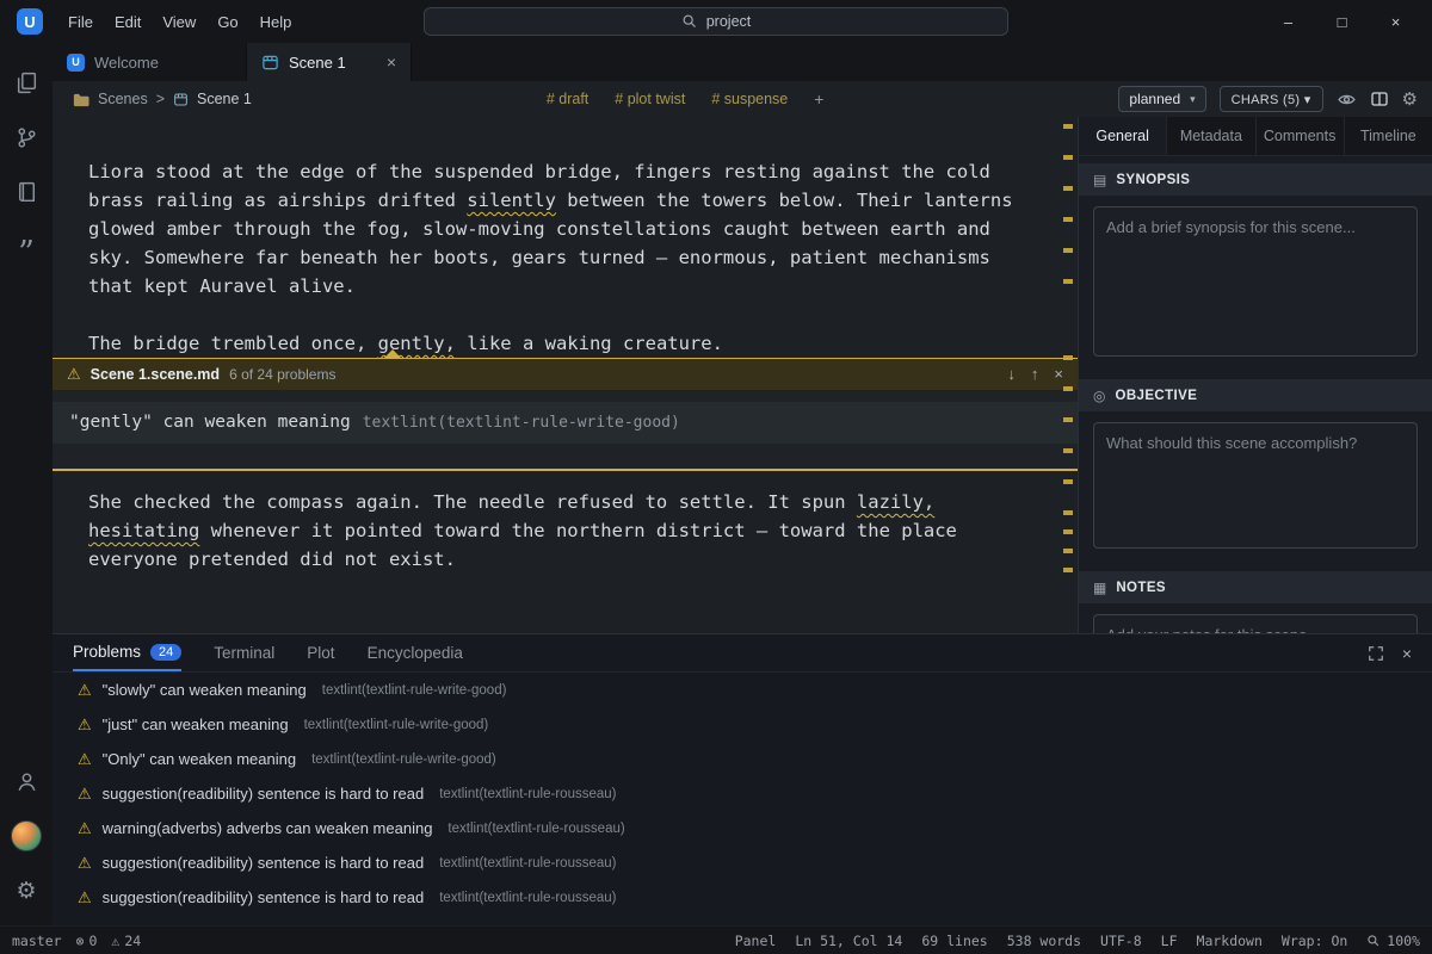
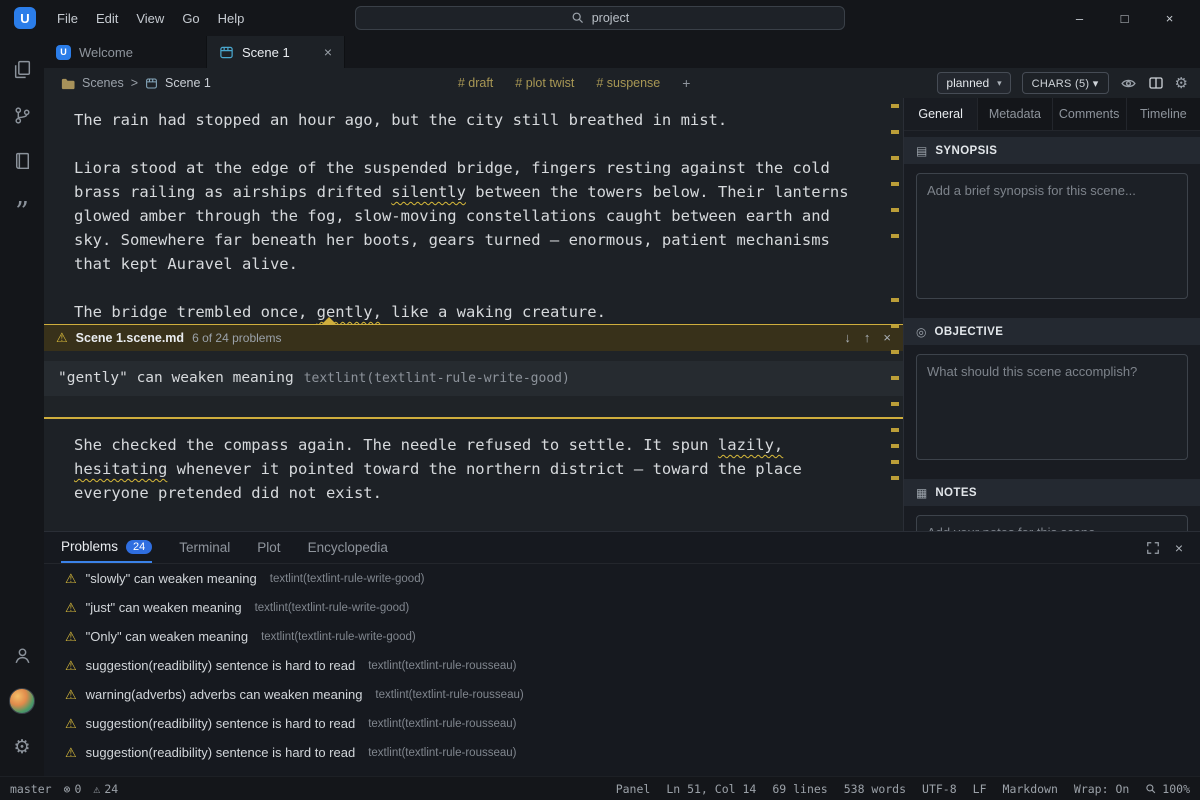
  U
  File
  Edit
  View
  Go
  Help
  project
  –
  □
  ×
  ”
  ⚙
  U
  Welcome
  Scene 1
  ×
  Scenes
  >
  Scene 1
  # draft
  # plot twist
  # suspense
  +
  planned
  ▾
  CHARS (5) ▾
  ⚙
+ The rain had stopped an hour ago, but the city still breathed in mist.
  Liora stood at the edge of the suspended bridge, fingers resting against the cold
  brass railing as airships drifted silently between the towers below. Their lanterns
  glowed amber through the fog, slow-moving constellations caught between earth and
  sky. Somewhere far beneath her boots, gears turned — enormous, patient mechanisms
  that kept Auravel alive.
  The bridge trembled once, gently, like a waking creature.
  ⚠
  Scene 1.scene.md
  6 of 24 problems
  ↓
  ↑
  ×
  "gently" can weaken meaning
  textlint(textlint-rule-write-good)
  She checked the compass again. The needle refused to settle. It spun lazily,
  hesitating whenever it pointed toward the northern district — toward the place
  everyone pretended did not exist.
  General
  Metadata
  Comments
  Timeline
  ▤
  SYNOPSIS
  Add a brief synopsis for this scene...
  ◎
  OBJECTIVE
  What should this scene accomplish?
  ▦
  NOTES
  Problems
  24
  Terminal
  Plot
  Encyclopedia
  ×
  ⚠
  "slowly" can weaken meaning
  textlint(textlint-rule-write-good)
  ⚠
  "just" can weaken meaning
  textlint(textlint-rule-write-good)
  ⚠
  "Only" can weaken meaning
  textlint(textlint-rule-write-good)
  ⚠
  suggestion(readibility) sentence is hard to read
  textlint(textlint-rule-rousseau)
  ⚠
  warning(adverbs) adverbs can weaken meaning
  textlint(textlint-rule-rousseau)
  ⚠
  suggestion(readibility) sentence is hard to read
  textlint(textlint-rule-rousseau)
  ⚠
  suggestion(readibility) sentence is hard to read
  textlint(textlint-rule-rousseau)
  master
  ⊗
  0
  ⚠
  24
  Panel
  Ln 51, Col 14
  69 lines
  538 words
  UTF-8
  LF
  Markdown
  Wrap: On
  100%
